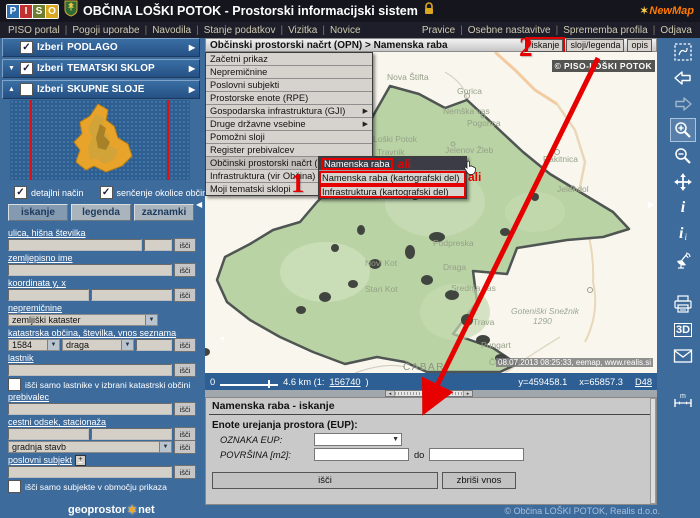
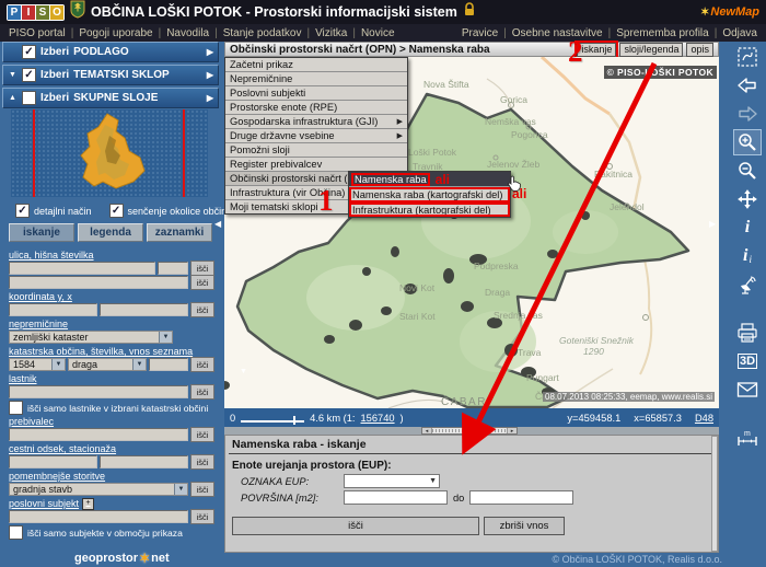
  P
  I
  S
  O
  OBČINA LOŠKI POTOK - Prostorski informacijski sistem
  ✶
  NewMap
  PISO portal
  Pogoji uporabe
  Navodila
  Stanje podatkov
  Vizitka
  Novice
  Pravice
  Osebne nastavitve
  Sprememba profila
  Odjava
  ✓
  Izberi
  PODLAGO
  ▶
  ✓
  Izberi
  TEMATSKI SKLOP
  ▶
  Izberi
  SKUPNE SLOJE
  ▶
  ✓
  detajlni način
  ✓
  senčenje okolice obči
  iskanje
  legenda
  zaznamki
  ulica, hišna številka
  išči
- zemljepisno ime
  išči
  koordinata y, x
  išči
  nepremičnine
  zemljiški kataster
  katastrska občina, številka, vnos seznama
  1584
  draga
  išči
  lastnik
  išči
  išči samo lastnike v izbrani katastrski občini
  prebivalec
  išči
  cestni odsek, stacionaža
  išči
+ pomembnejše storitve
  gradnja stavb
  išči
  poslovni subjekt
  išči
  išči samo subjekte v območju prikaza
  ◀
  Občinski prostorski načrt (OPN) > Namenska raba
  iskanje
  sloji/legenda
  opis
  Nova Štifta
  Gorica
  Nemška vas
  Pogorica
  akitnica
  Loški Potok
  Travnik
  Jelenov Žleb
  Jelendol
  Podpreska
  Draga
  Srednjaas
  Trava
  Pungart
  Črni Potok
  ČABAR
  Novi Kot
  Stari Kot
  Goteniški Snežnik
  1290
  © PISO-OŠKI POTOK
  08.07.2013 08:25:33, eemap, www.realis.si
  Začetni prikaz
  Nepremičnine
  Poslovni subjekti
  Prostorske enote (RPE)
  Gospodarska infrastruktura (GJI)
  Druge državne vsebine
  Pomožni sloji
  Register prebivalcev
  Občinski prostorski načrt (
  Infrastruktura (vir Občina)
  Moji tematski sklopi
  Namenska raba
  ali
  Namenska raba (kartografski del)
  Infrastruktura (kartografski del)
  ali
  1
  2
  0
  4.6 km (1:
  156740
  )
  y=459458.1
  x=65857.3
  D48
  Namenska raba - iskanje
  Enote urejanja prostora (EUP):
  OZNAKA EUP:
  POVRŠINA [m2]:
  do
  išči
  zbriši vnos
  i
  i
  i
  3D
  geoprostor
  ✶
  net
  © Občina LOŠKI POTOK, Realis d.o.o.
